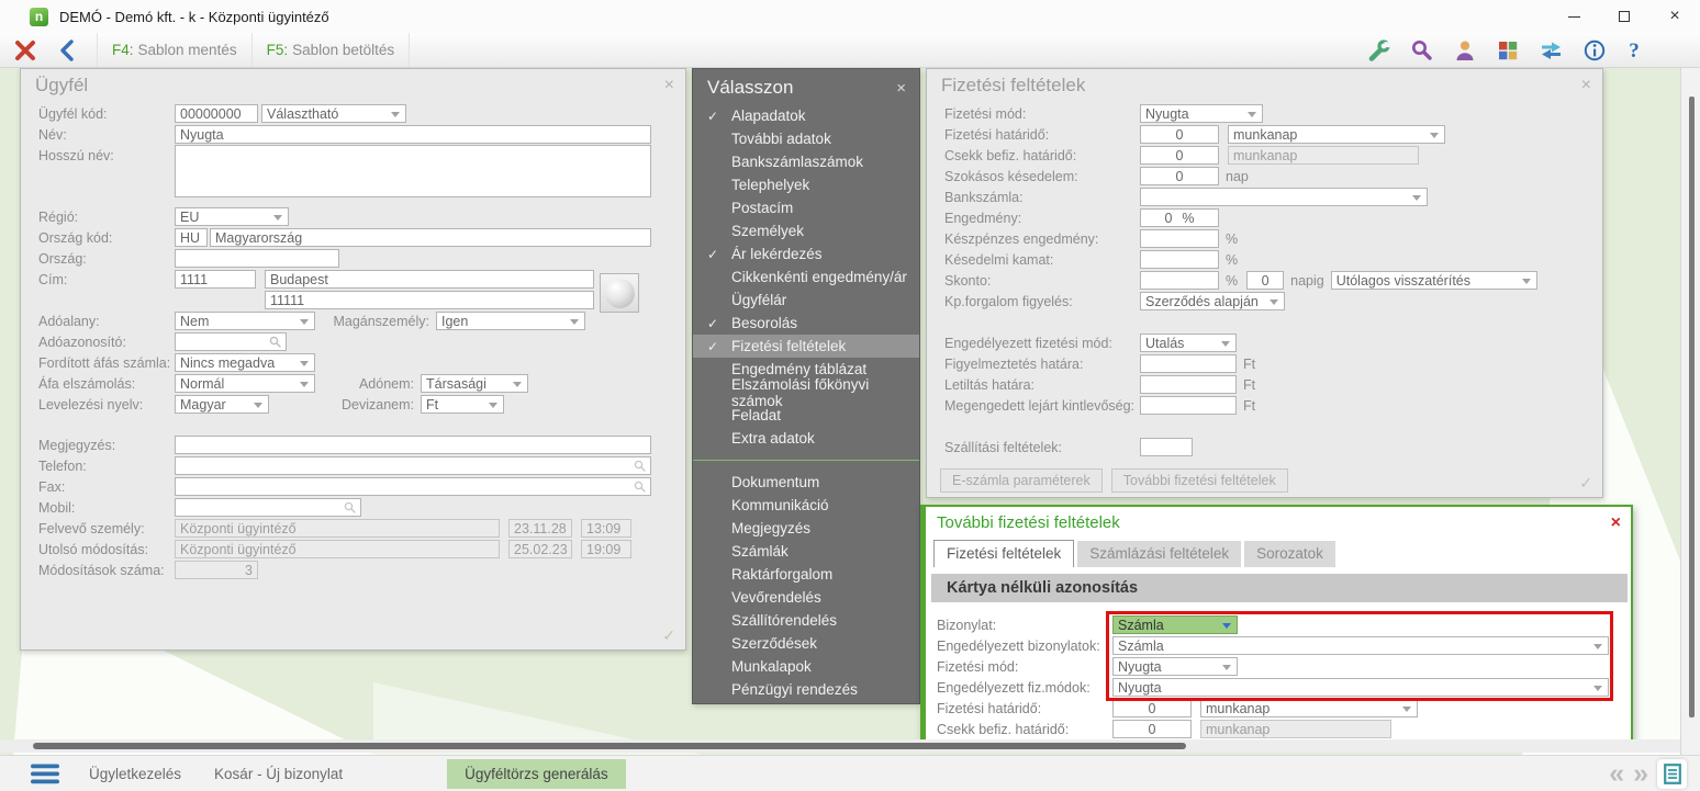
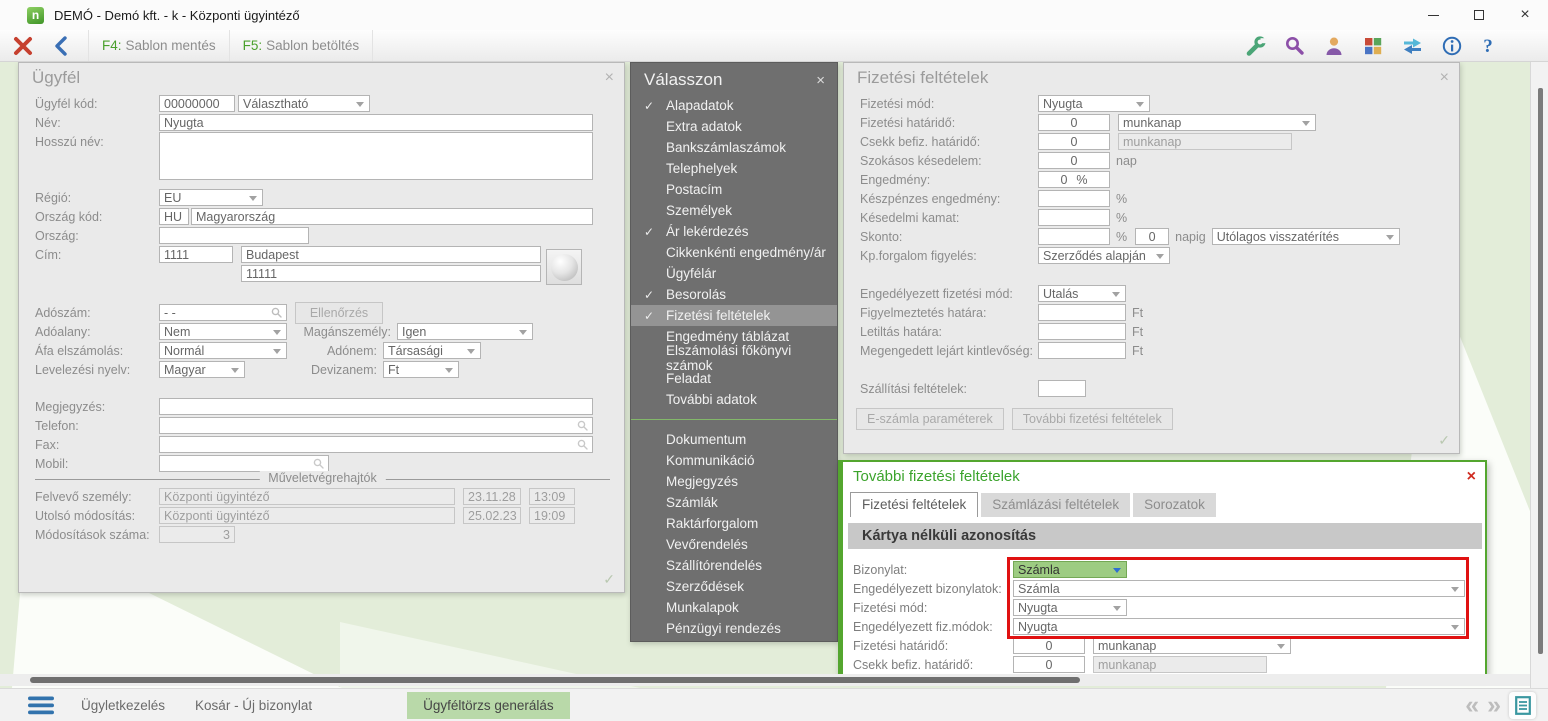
  n
  DEMÓ - Demó kft. - k - Központi ügyintéző
  ×
  F4:
  Sablon mentés
  F5:
  Sablon betöltés
  ?
  Ügyfél
  ×
  Ügyfél kód:
  00000000
  Választható
  Név:
  Nyugta
  Hosszú név:
  Régió:
  EU
  Ország kód:
  HU
  Magyarország
  Ország:
  Cím:
  1111
  Budapest
  11111
+ Adószám:
+ - -
+ Ellenőrzés
  Adóalany:
  Nem
  Magánszemély:
  Igen
- Adóazonosító:
- Fordított áfás számla:
- Nincs megadva
  Áfa elszámolás:
  Normál
  Adónem:
  Társasági
  Levelezési nyelv:
  Magyar
  Devizanem:
  Ft
  Megjegyzés:
  Telefon:
  Fax:
  Mobil:
+ Műveletvégrehajtók
  Felvevő személy:
  Központi ügyintéző
  23.11.28
  13:09
  Utolsó módosítás:
  Központi ügyintéző
  25.02.23
  19:09
  Módosítások száma:
  3
  ✓
  Válasszon
  ×
  ✓
  Alapadatok
- További adatok
+ Extra adatok
  Bankszámlaszámok
  Telephelyek
  Postacím
  Személyek
  ✓
  Ár lekérdezés
  Cikkenkénti engedmény/ár
  Ügyfélár
  ✓
  Besorolás
  ✓
  Fizetési feltételek
  Engedmény táblázat
  Elszámolási főkönyvi számok
  Feladat
- Extra adatok
+ További adatok
  Dokumentum
  Kommunikáció
  Megjegyzés
  Számlák
  Raktárforgalom
  Vevőrendelés
  Szállítórendelés
  Szerződések
  Munkalapok
  Pénzügyi rendezés
  Fizetési feltételek
  ×
  Fizetési mód:
  Nyugta
  Fizetési határidő:
  0
  munkanap
  Csekk befiz. határidő:
  0
  munkanap
  Szokásos késedelem:
  0
  nap
- Bankszámla:
  Engedmény:
  0
  %
  Készpénzes engedmény:
  %
  Késedelmi kamat:
  %
  Skonto:
  %
  0
  napig
  Utólagos visszatérítés
  Kp.forgalom figyelés:
  Szerződés alapján
  Engedélyezett fizetési mód:
  Utalás
  Figyelmeztetés határa:
  Ft
  Letiltás határa:
  Ft
  Megengedett lejárt kintlevőség:
  Ft
  Szállítási feltételek:
  E-számla paraméterek
  További fizetési feltételek
  ✓
  További fizetési feltételek
  ×
  Fizetési feltételek
  Számlázási feltételek
  Sorozatok
  Kártya nélküli azonosítás
  Bizonylat:
  Számla
  Engedélyezett bizonylatok:
  Számla
  Fizetési mód:
  Nyugta
  Engedélyezett fiz.módok:
  Nyugta
  Fizetési határidő:
  0
  munkanap
  Csekk befiz. határidő:
  0
  munkanap
  Ügyletkezelés
  Kosár - Új bizonylat
  Ügyféltörzs generálás
  «
  »
